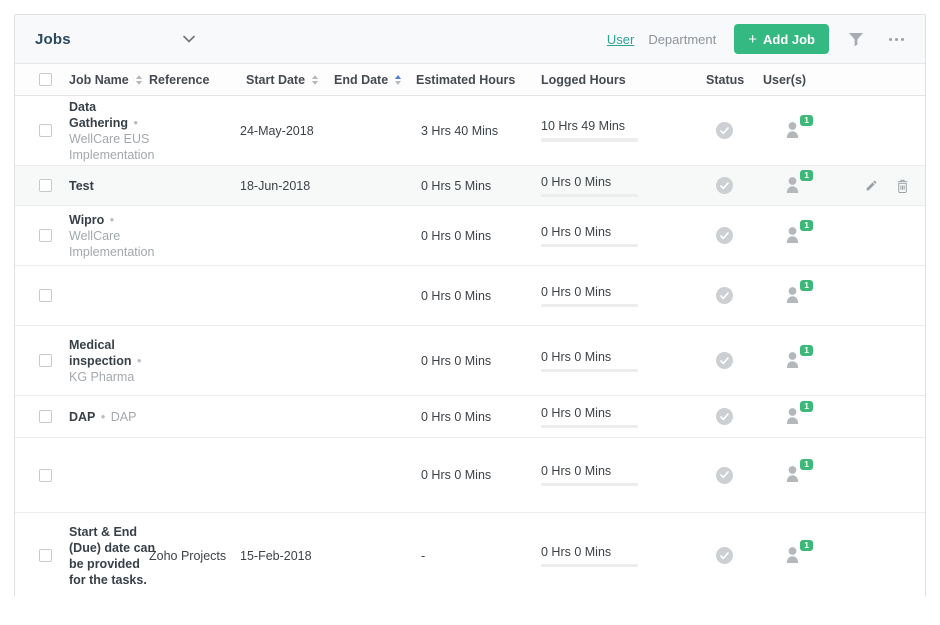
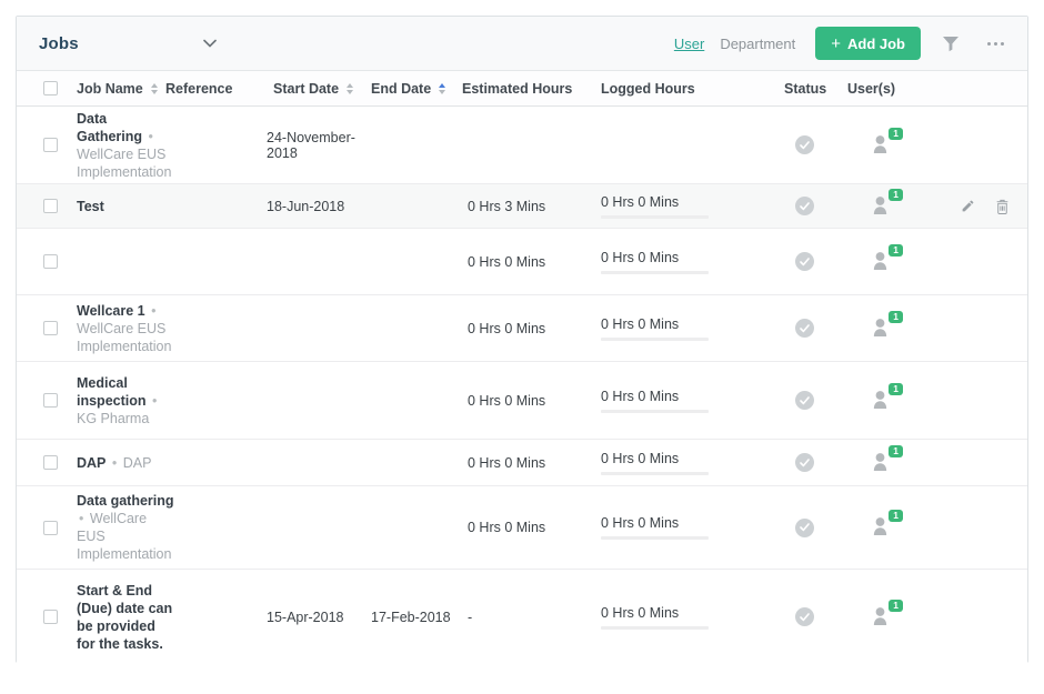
  Jobs
  User
  Department
  +
  Add Job
  Job Name
  Reference
  Start Date
  End Date
  Estimated Hours
  Logged Hours
  Status
  User(s)
  Data Gathering • WellCare EUS Implementation
- 24-May-2018
+ 24-November-2018
- 3 Hrs 40 Mins
- 10 Hrs 49 Mins
  1
  Test
  18-Jun-2018
- 0 Hrs 5 Mins
+ 0 Hrs 3 Mins
  0 Hrs 0 Mins
  1
- Wipro • WellCare Implementation
  0 Hrs 0 Mins
  0 Hrs 0 Mins
  1
+ Wellcare 1 • WellCare EUS Implementation
  0 Hrs 0 Mins
  0 Hrs 0 Mins
  1
  Medical inspection • KG Pharma
  0 Hrs 0 Mins
  0 Hrs 0 Mins
  1
  DAP • DAP
  0 Hrs 0 Mins
  0 Hrs 0 Mins
  1
+ Data gathering • WellCare EUS Implementation
  0 Hrs 0 Mins
  0 Hrs 0 Mins
  1
  Start & End (Due) date can be provided for the tasks.
- Zoho Projects
- 15-Feb-2018
+ 15-Apr-2018
+ 17-Feb-2018
  -
  0 Hrs 0 Mins
  1
